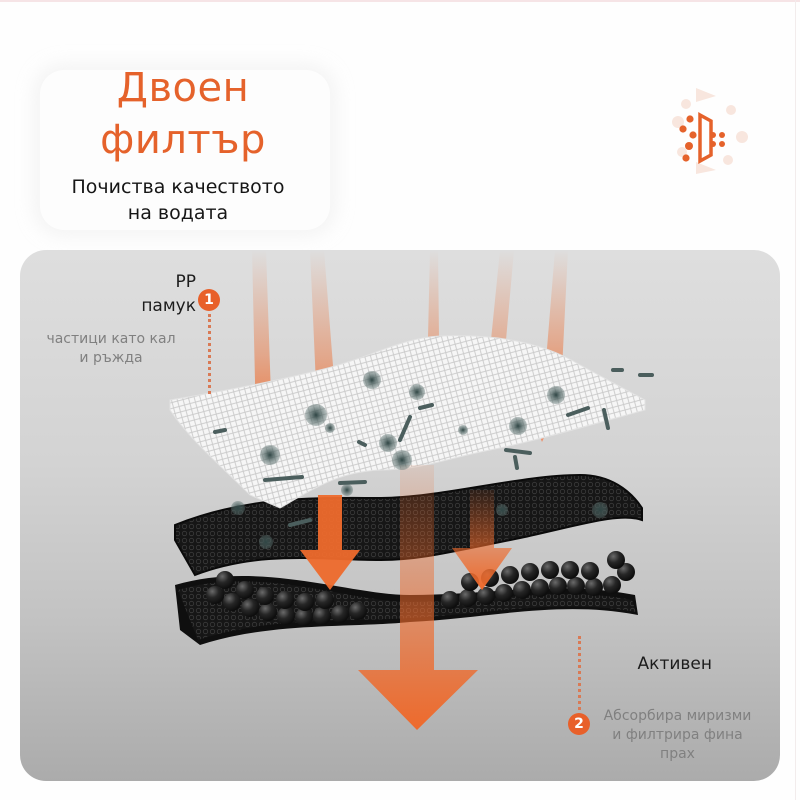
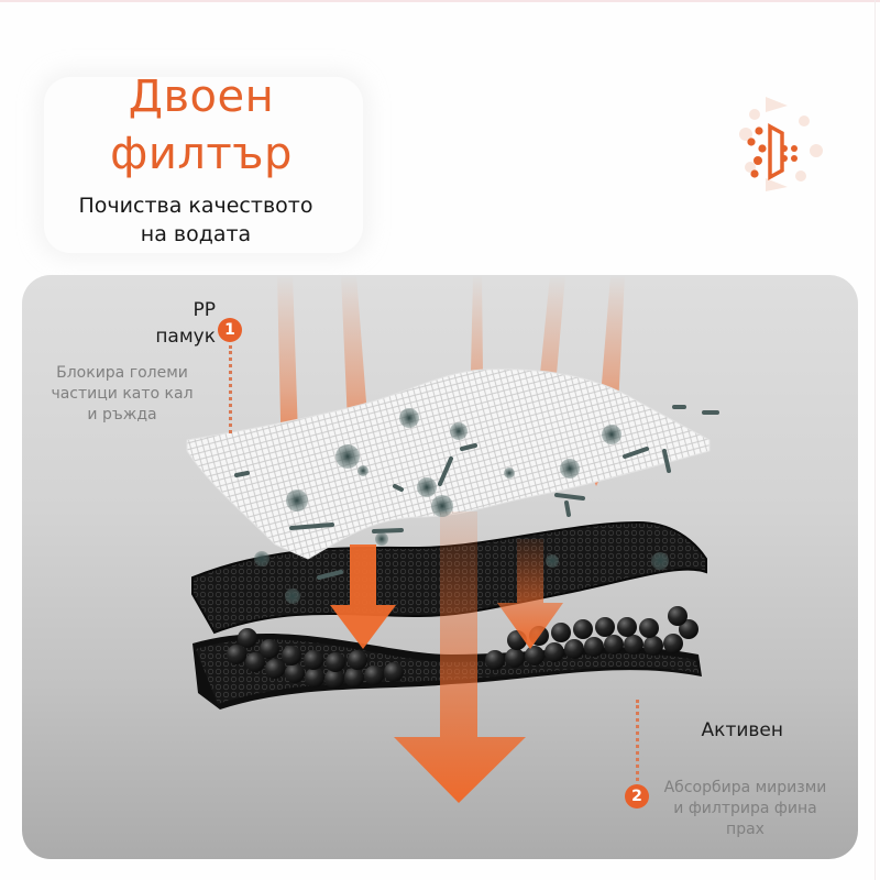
  Двоен
  филтър
  Почиства качеството
  на водата
  PP
  памук
+ Блокира големи
  частици като кал
  и ръжда
  1
  Активен
  Абсорбира миризми
  и филтрира фина
  прах
  2
